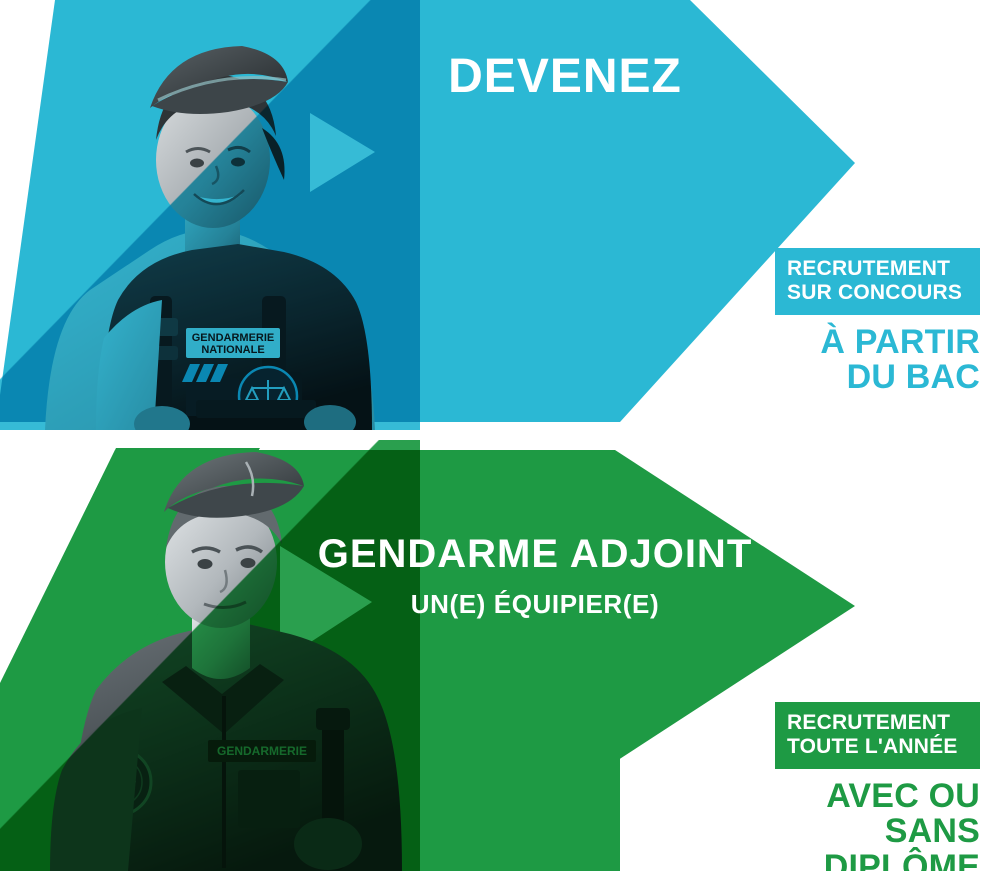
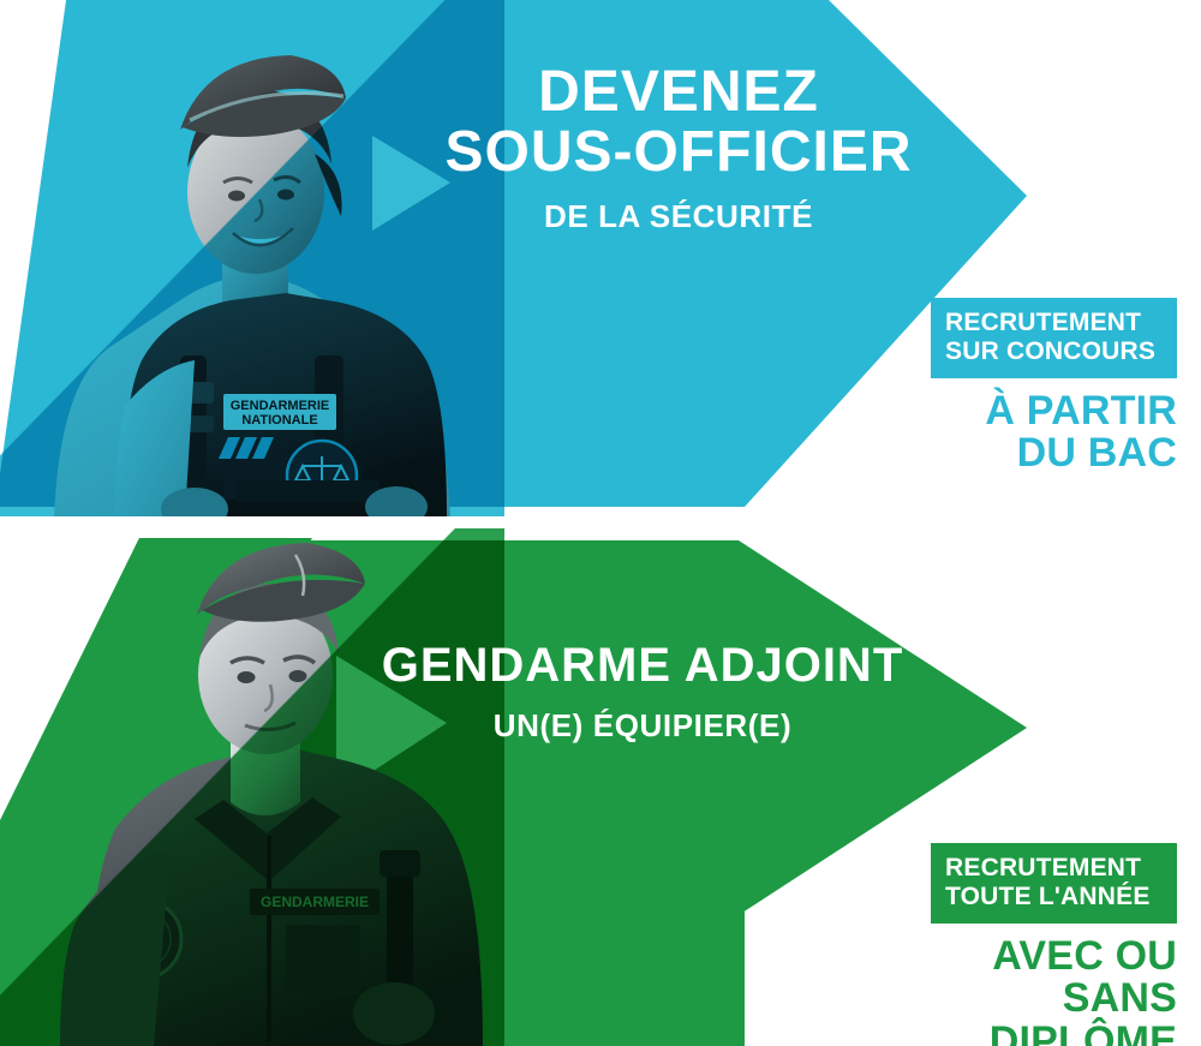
  DEVENEZ
+ SOUS-OFFICIER
+ DE LA SÉCURITÉ
  RECRUTEMENT
  SUR CONCOURS
  À PARTIR
  DU BAC
  GENDARME ADJOINT
  UN(E) ÉQUIPIER(E)
  RECRUTEMENT
  TOUTE L'ANNÉE
  AVEC OU SANS
  DIPLÔME
